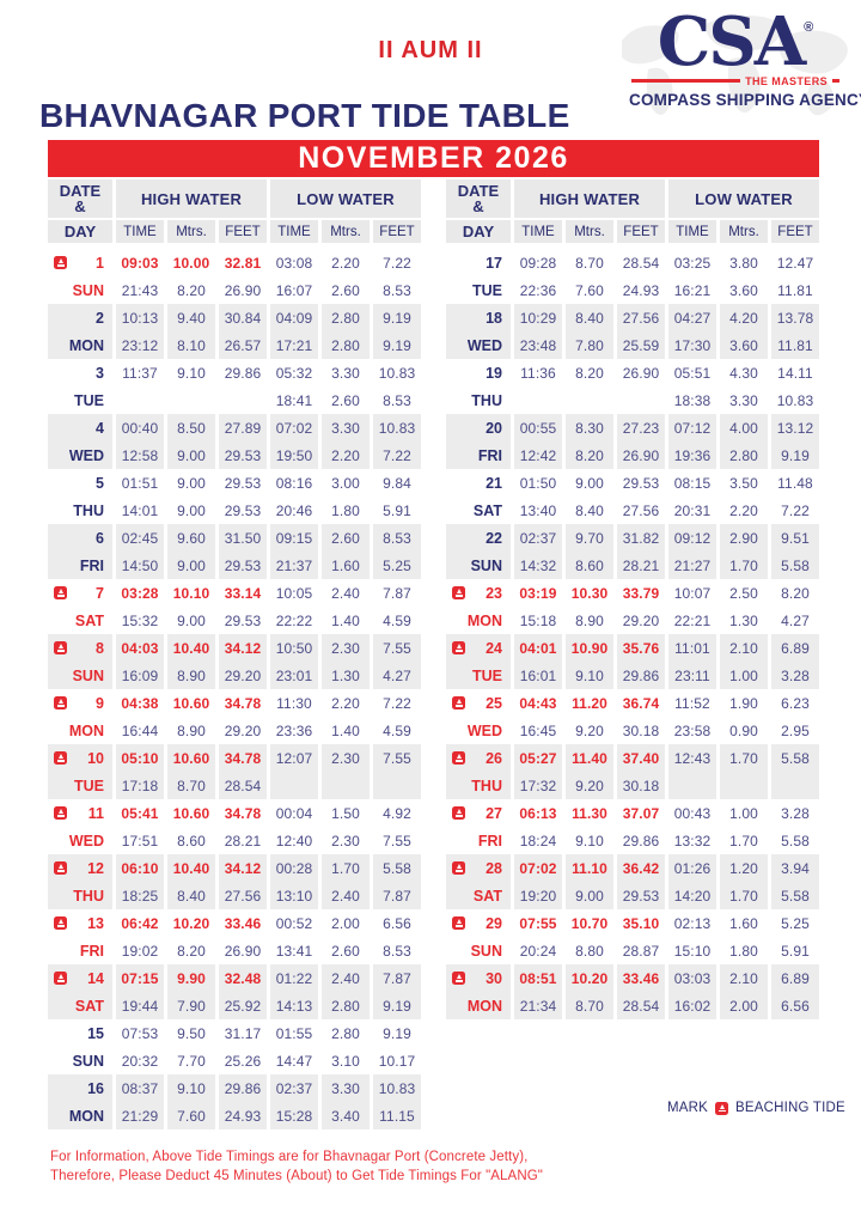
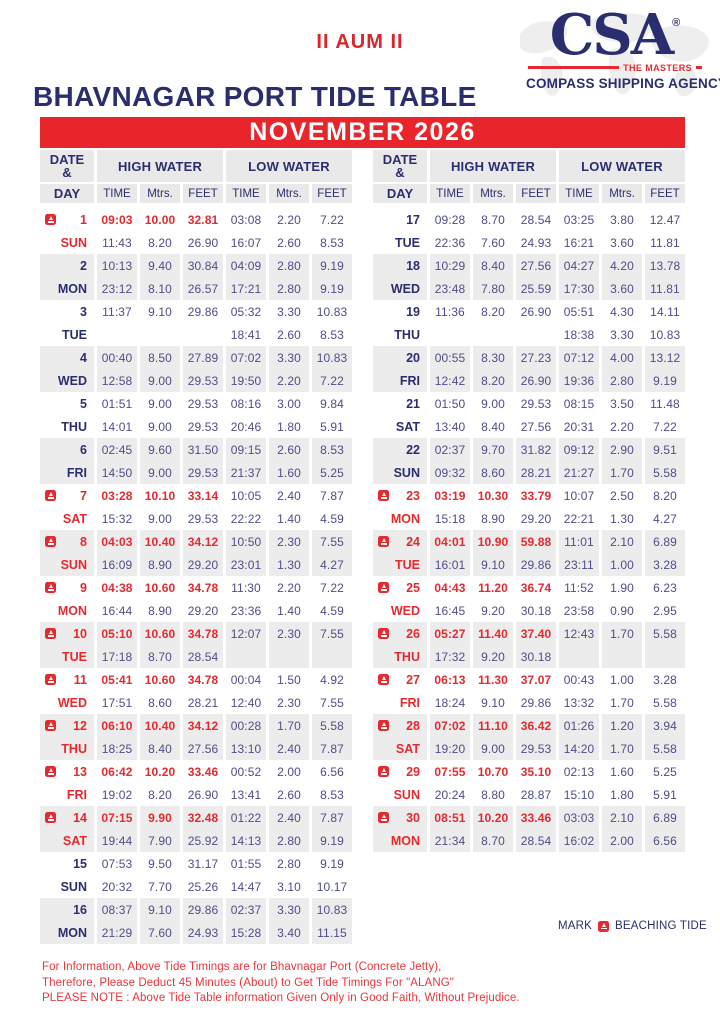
  II AUM II
  CSA®
  THE MASTERS
  COMPASS SHIPPING AGENC
  BHAVNAGAR PORT TIDE TABLE
  NOVEMBER 2026
  DATE
  &
  HIGH WATER
  LOW WATER
  DAY
  TIME
  Mtrs.
  FEET
  TIME
  Mtrs.
  FEET
  1
  09:03
  10.00
  32.81
  03:08
  2.20
  7.22
  SUN
- 21:43
+ 11:43
  8.20
  26.90
  16:07
  2.60
  8.53
  2
  10:13
  9.40
  30.84
  04:09
  2.80
  9.19
  MON
  23:12
  8.10
  26.57
  17:21
  2.80
  9.19
  3
  11:37
  9.10
  29.86
  05:32
  3.30
  10.83
  TUE
  18:41
  2.60
  8.53
  4
  00:40
  8.50
  27.89
  07:02
  3.30
  10.83
  WED
  12:58
  9.00
  29.53
  19:50
  2.20
  7.22
  5
  01:51
  9.00
  29.53
  08:16
  3.00
  9.84
  THU
  14:01
  9.00
  29.53
  20:46
  1.80
  5.91
  6
  02:45
  9.60
  31.50
  09:15
  2.60
  8.53
  FRI
  14:50
  9.00
  29.53
  21:37
  1.60
  5.25
  7
  03:28
  10.10
  33.14
  10:05
  2.40
  7.87
  SAT
  15:32
  9.00
  29.53
  22:22
  1.40
  4.59
  8
  04:03
  10.40
  34.12
  10:50
  2.30
  7.55
  SUN
  16:09
  8.90
  29.20
  23:01
  1.30
  4.27
  9
  04:38
  10.60
  34.78
  11:30
  2.20
  7.22
  MON
  16:44
  8.90
  29.20
  23:36
  1.40
  4.59
  10
  05:10
  10.60
  34.78
  12:07
  2.30
  7.55
  TUE
  17:18
  8.70
  28.54
  11
  05:41
  10.60
  34.78
  00:04
  1.50
  4.92
  WED
  17:51
  8.60
  28.21
  12:40
  2.30
  7.55
  12
  06:10
  10.40
  34.12
  00:28
  1.70
  5.58
  THU
  18:25
  8.40
  27.56
  13:10
  2.40
  7.87
  13
  06:42
  10.20
  33.46
  00:52
  2.00
  6.56
  FRI
  19:02
  8.20
  26.90
  13:41
  2.60
  8.53
  14
  07:15
  9.90
  32.48
  01:22
  2.40
  7.87
  SAT
  19:44
  7.90
  25.92
  14:13
  2.80
  9.19
  15
  07:53
  9.50
  31.17
  01:55
  2.80
  9.19
  SUN
  20:32
  7.70
  25.26
  14:47
  3.10
  10.17
  16
  08:37
  9.10
  29.86
  02:37
  3.30
  10.83
  MON
  21:29
  7.60
  24.93
  15:28
  3.40
  11.15
  DATE
  &
  HIGH WATER
  LOW WATER
  DAY
  TIME
  Mtrs.
  FEET
  TIME
  Mtrs.
  FEET
  17
  09:28
  8.70
  28.54
  03:25
  3.80
  12.47
  TUE
  22:36
  7.60
  24.93
  16:21
  3.60
  11.81
  18
  10:29
  8.40
  27.56
  04:27
  4.20
  13.78
  WED
  23:48
  7.80
  25.59
  17:30
  3.60
  11.81
  19
  11:36
  8.20
  26.90
  05:51
  4.30
  14.11
  THU
  18:38
  3.30
  10.83
  20
  00:55
  8.30
  27.23
  07:12
  4.00
  13.12
  FRI
  12:42
  8.20
  26.90
  19:36
  2.80
  9.19
  21
  01:50
  9.00
  29.53
  08:15
  3.50
  11.48
  SAT
  13:40
  8.40
  27.56
  20:31
  2.20
  7.22
  22
  02:37
  9.70
  31.82
  09:12
  2.90
  9.51
  SUN
- 14:32
+ 09:32
  8.60
  28.21
  21:27
  1.70
  5.58
  23
  03:19
  10.30
  33.79
  10:07
  2.50
  8.20
  MON
  15:18
  8.90
  29.20
  22:21
  1.30
  4.27
  24
  04:01
  10.90
- 35.76
+ 59.88
  11:01
  2.10
  6.89
  TUE
  16:01
  9.10
  29.86
  23:11
  1.00
  3.28
  25
  04:43
  11.20
  36.74
  11:52
  1.90
  6.23
  WED
  16:45
  9.20
  30.18
  23:58
  0.90
  2.95
  26
  05:27
  11.40
  37.40
  12:43
  1.70
  5.58
  THU
  17:32
  9.20
  30.18
  27
  06:13
  11.30
  37.07
  00:43
  1.00
  3.28
  FRI
  18:24
  9.10
  29.86
  13:32
  1.70
  5.58
  28
  07:02
  11.10
  36.42
  01:26
  1.20
  3.94
  SAT
  19:20
  9.00
  29.53
  14:20
  1.70
  5.58
  29
  07:55
  10.70
  35.10
  02:13
  1.60
  5.25
  SUN
  20:24
  8.80
  28.87
  15:10
  1.80
  5.91
  30
  08:51
  10.20
  33.46
  03:03
  2.10
  6.89
  MON
  21:34
  8.70
  28.54
  16:02
  2.00
  6.56
  MARK
  BEACHING TIDE
  For Information, Above Tide Timings are for Bhavnagar Port (Concrete Jetty),
  Therefore, Please Deduct 45 Minutes (About) to Get Tide Timings For "ALANG"
+ PLEASE NOTE : Above Tide Table information Given Only in Good Faith, Without Prejudice.
